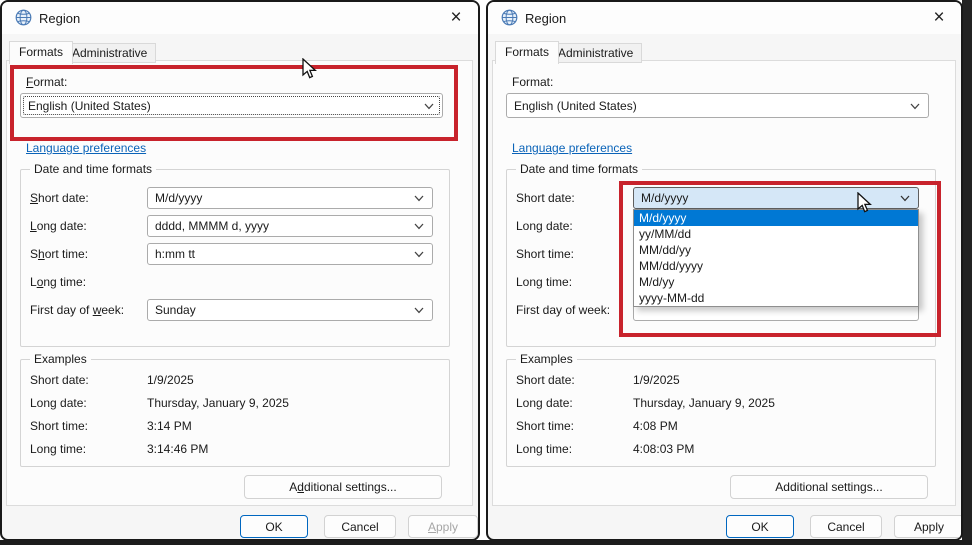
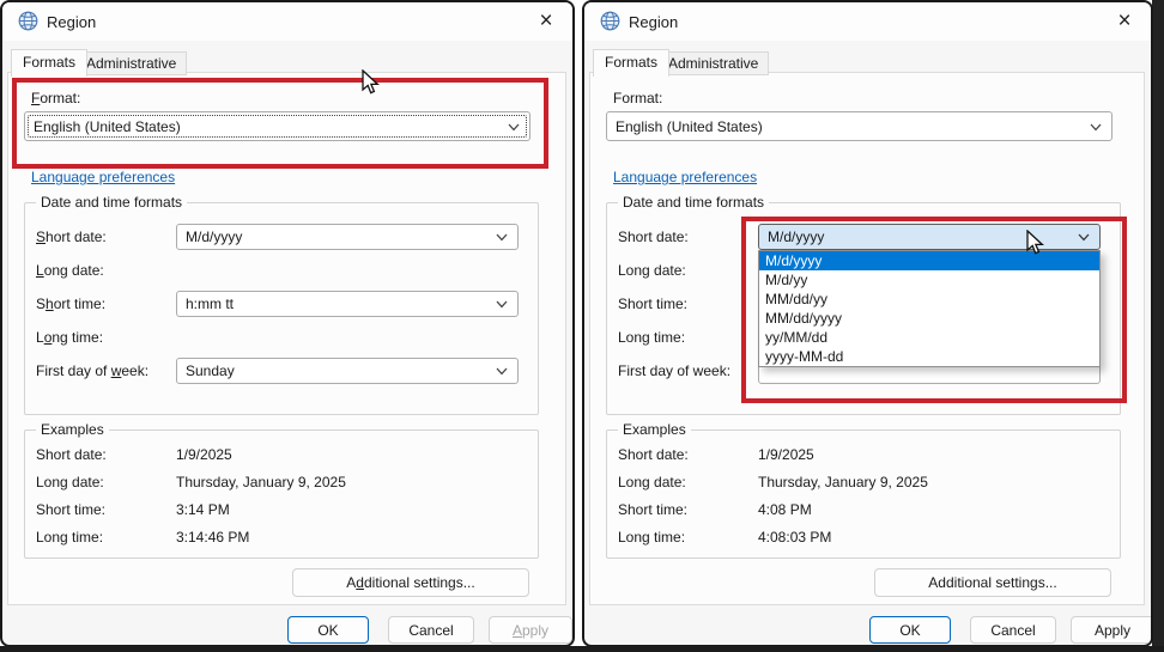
  Region
  ×
  Formats
  Administrative
  Format:
  English (United States)
  Language preferences
  Date and time formats
  Short date:
  M/d/yyyy
  Long date:
- dddd, MMMM d, yyyy
  Short time:
  h:mm tt
  Long time:
  First day of week:
  Sunday
  Examples
  Short date:
  1/9/2025
  Long date:
  Thursday, January 9, 2025
  Short time:
  3:14 PM
  Long time:
  3:14:46 PM
  A
  d
  ditional settings...
  OK
  Cancel
  A
  pply
  Region
  ×
  Formats
  Administrative
  Format:
  English (United States)
  Language preferences
  Date and time formats
  Short date:
  Long date:
  Short time:
  Long time:
  First day of week:
  M/d/yyyy
  M/d/yyyy
- yy/MM/dd
+ M/d/yy
  MM/dd/yy
  MM/dd/yyyy
- M/d/yy
+ yy/MM/dd
  yyyy-MM-dd
  Examples
  Short date:
  1/9/2025
  Long date:
  Thursday, January 9, 2025
  Short time:
  4:08 PM
  Long time:
  4:08:03 PM
  Additional settings...
  OK
  Cancel
  Apply
